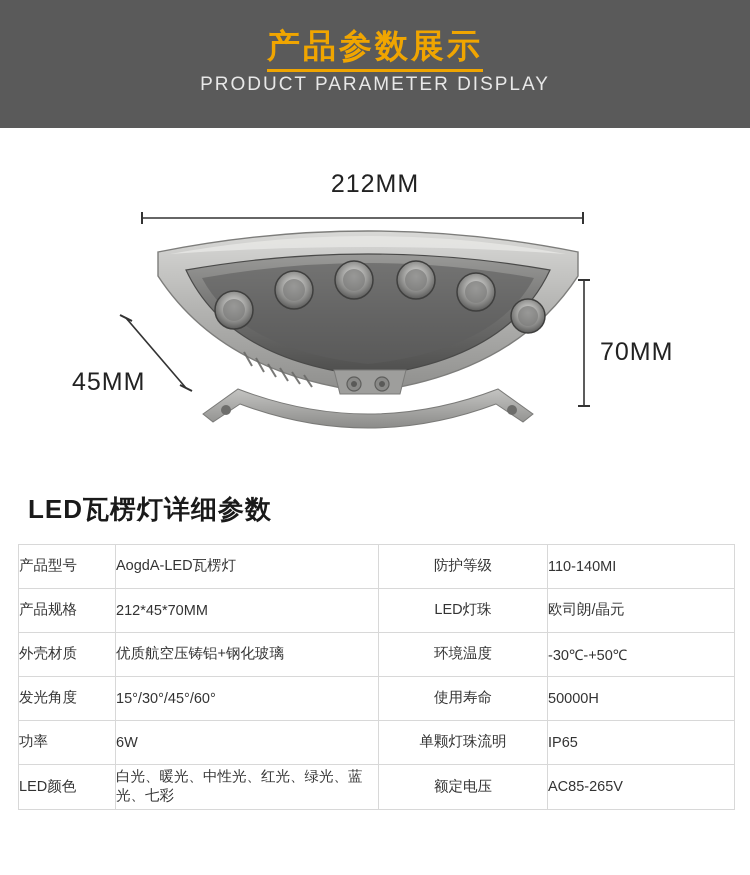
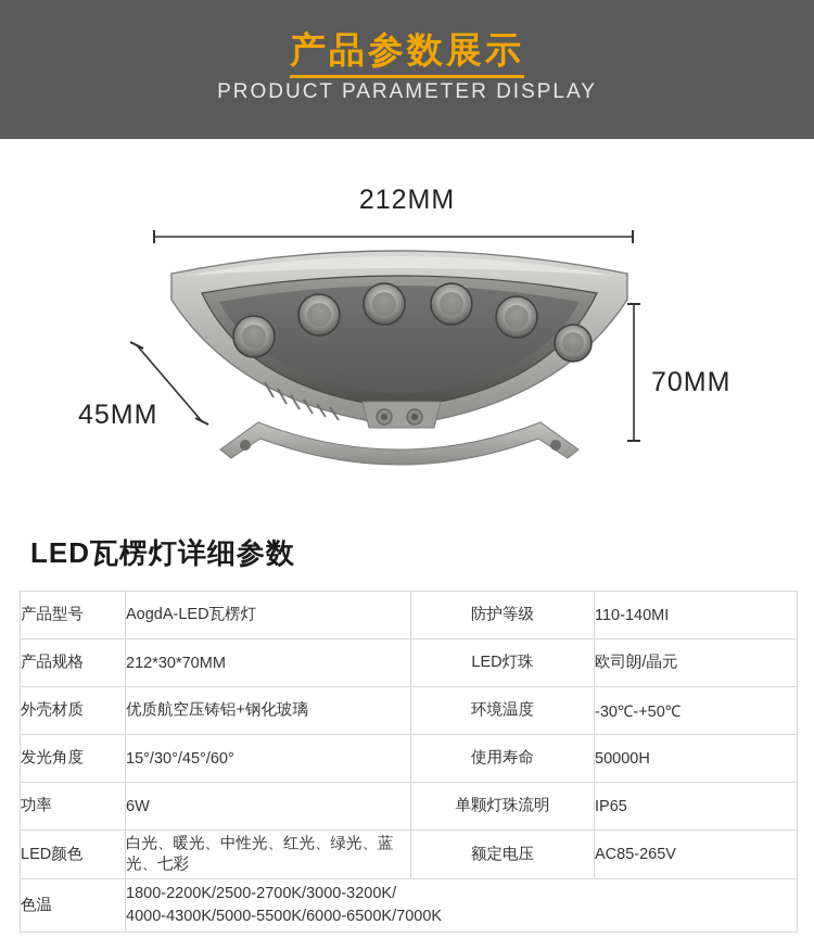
  产品参数展示
  PRODUCT PARAMETER DISPLAY
  212MM
  70MM
  45MM
  LED瓦楞灯详细参数
  产品型号	AogdA-LED瓦楞灯	防护等级	110-140MI
- 产品规格	212*45*70MM	LED灯珠	欧司朗/晶元
+ 产品规格	212*30*70MM	LED灯珠	欧司朗/晶元
  外壳材质	优质航空压铸铝+钢化玻璃	环境温度	-30℃-+50℃
  发光角度	15°/30°/45°/60°	使用寿命	50000H
  功率	6W	单颗灯珠流明	IP65
  LED颜色	白光、暖光、中性光、红光、绿光、蓝光、七彩	额定电压	AC85-265V
+ 色温	1800-2200K/2500-2700K/3000-3200K/ 4000-4300K/5000-5500K/6000-6500K/7000K
